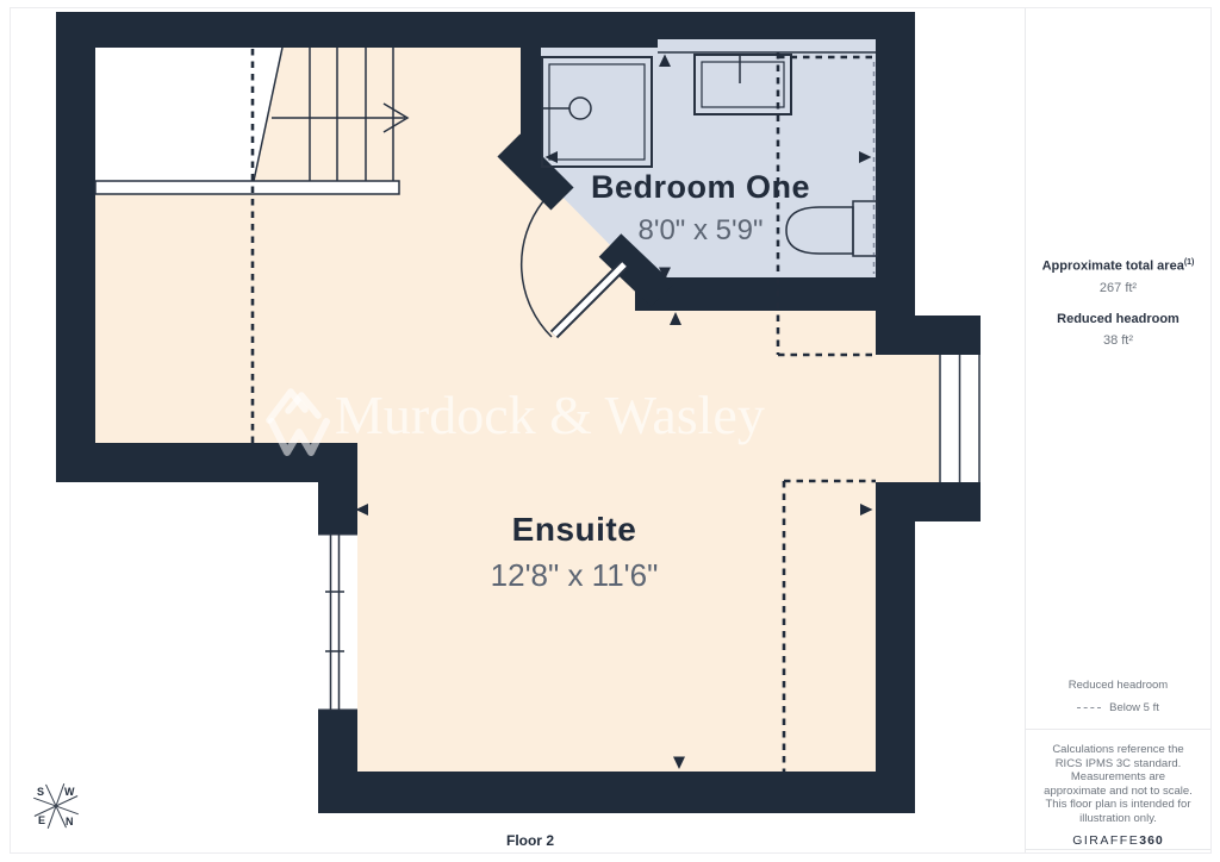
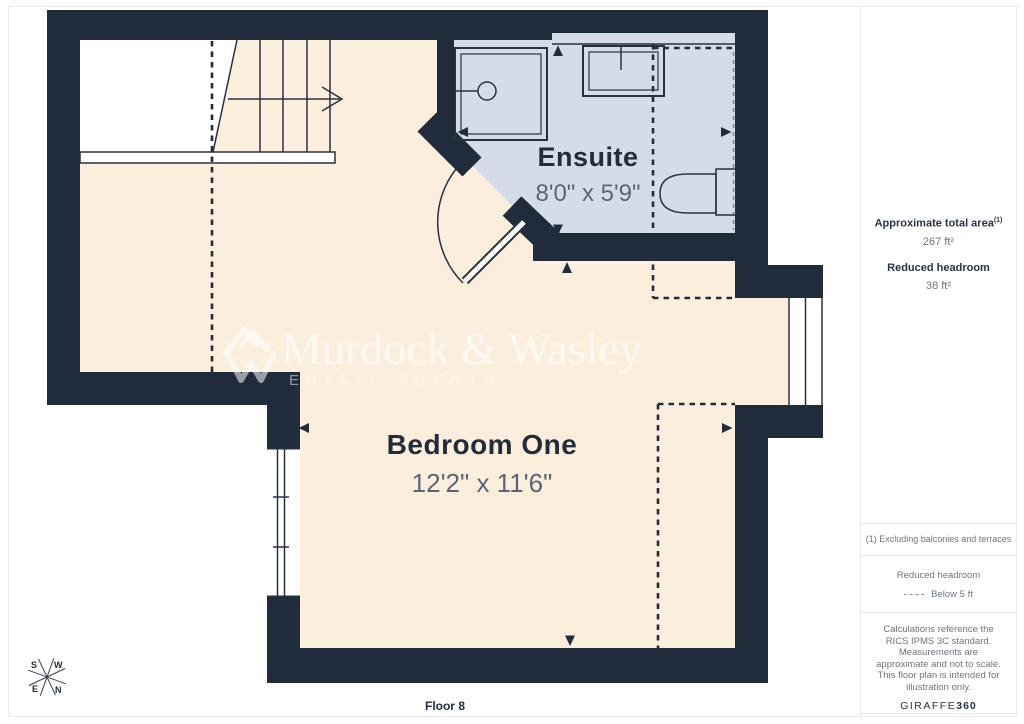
  Murdock & Wasley
+ ESTATE AGENTS
- Bedroom One
+ Ensuite
  8'0" x 5'9"
- Ensuite
+ Bedroom One
- 12'8" x 11'6"
+ 12'2" x 11'6"
- Floor 2
+ Floor 8
  S
  W
  E
  N
  Approximate total area
  267 ft²
  Reduced headroom
  38 ft²
+ (1) Excluding balconies and terraces
  Reduced headroom
  Below 5 ft
  Calculations reference the RICS IPMS 3C standard. Measurements are approximate and not to scale. This floor plan is intended for illustration only.
  GIRAFFE360
